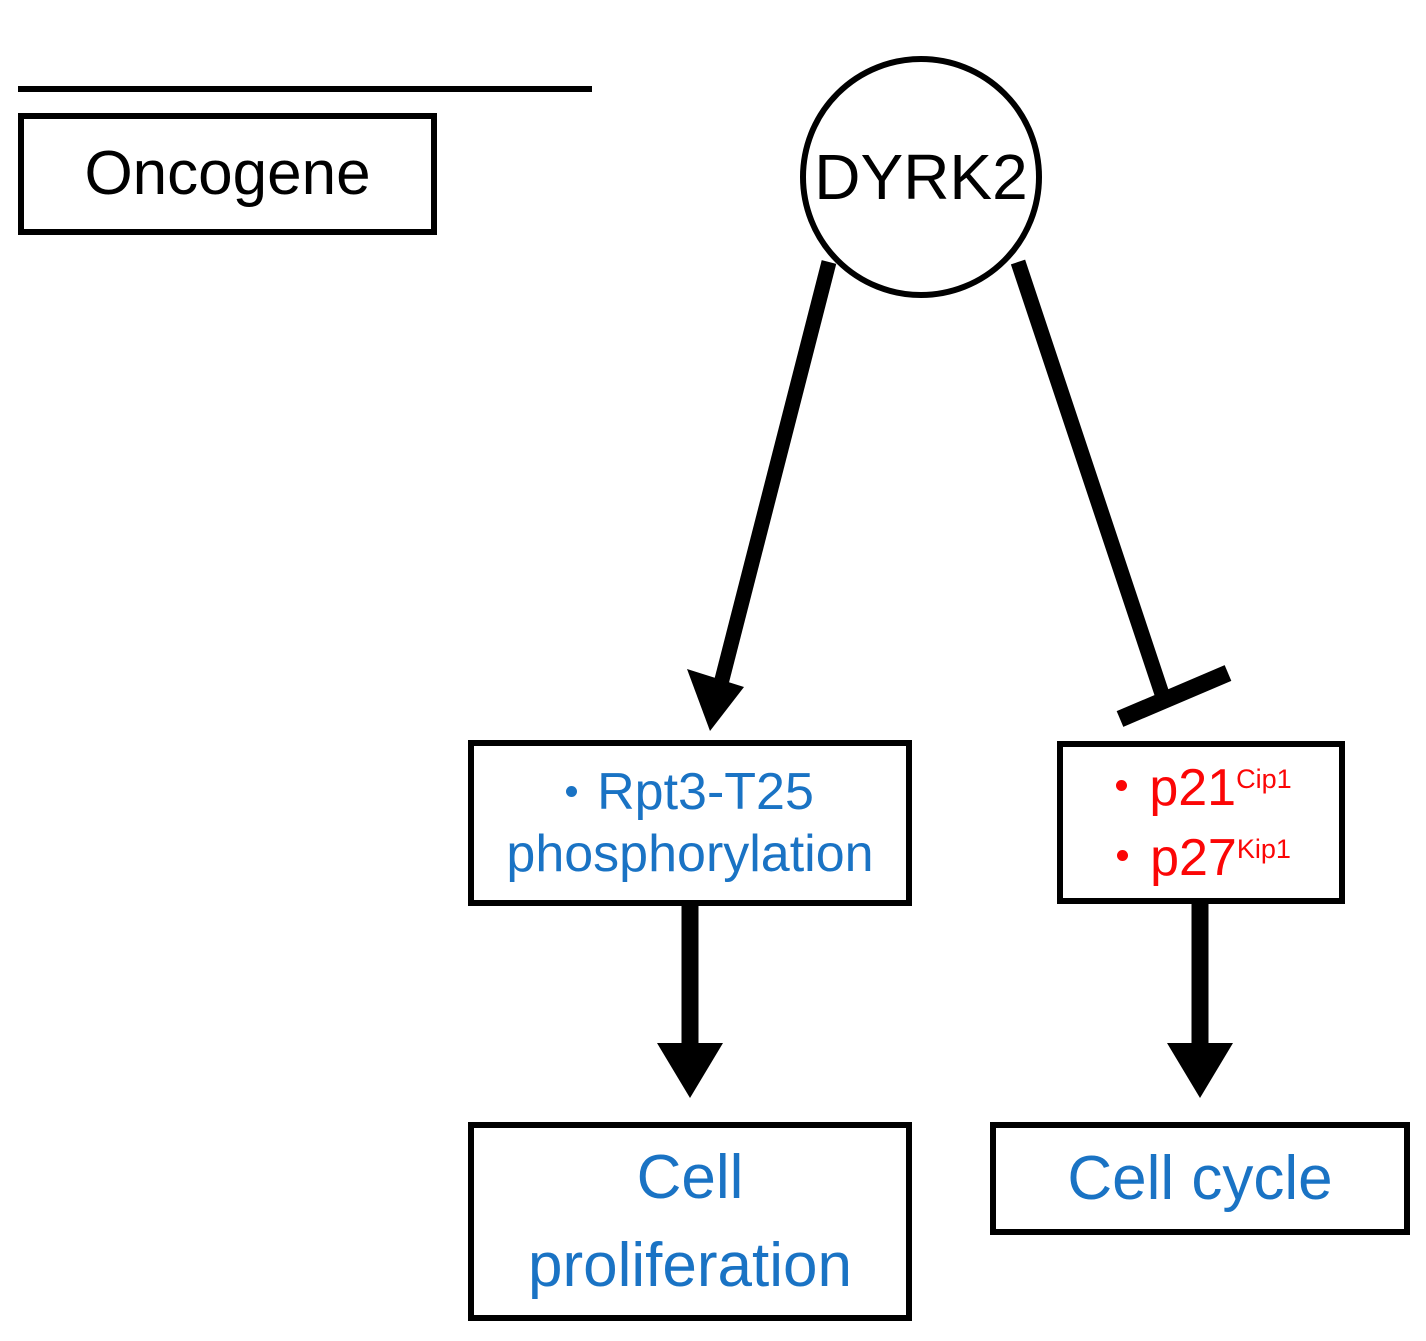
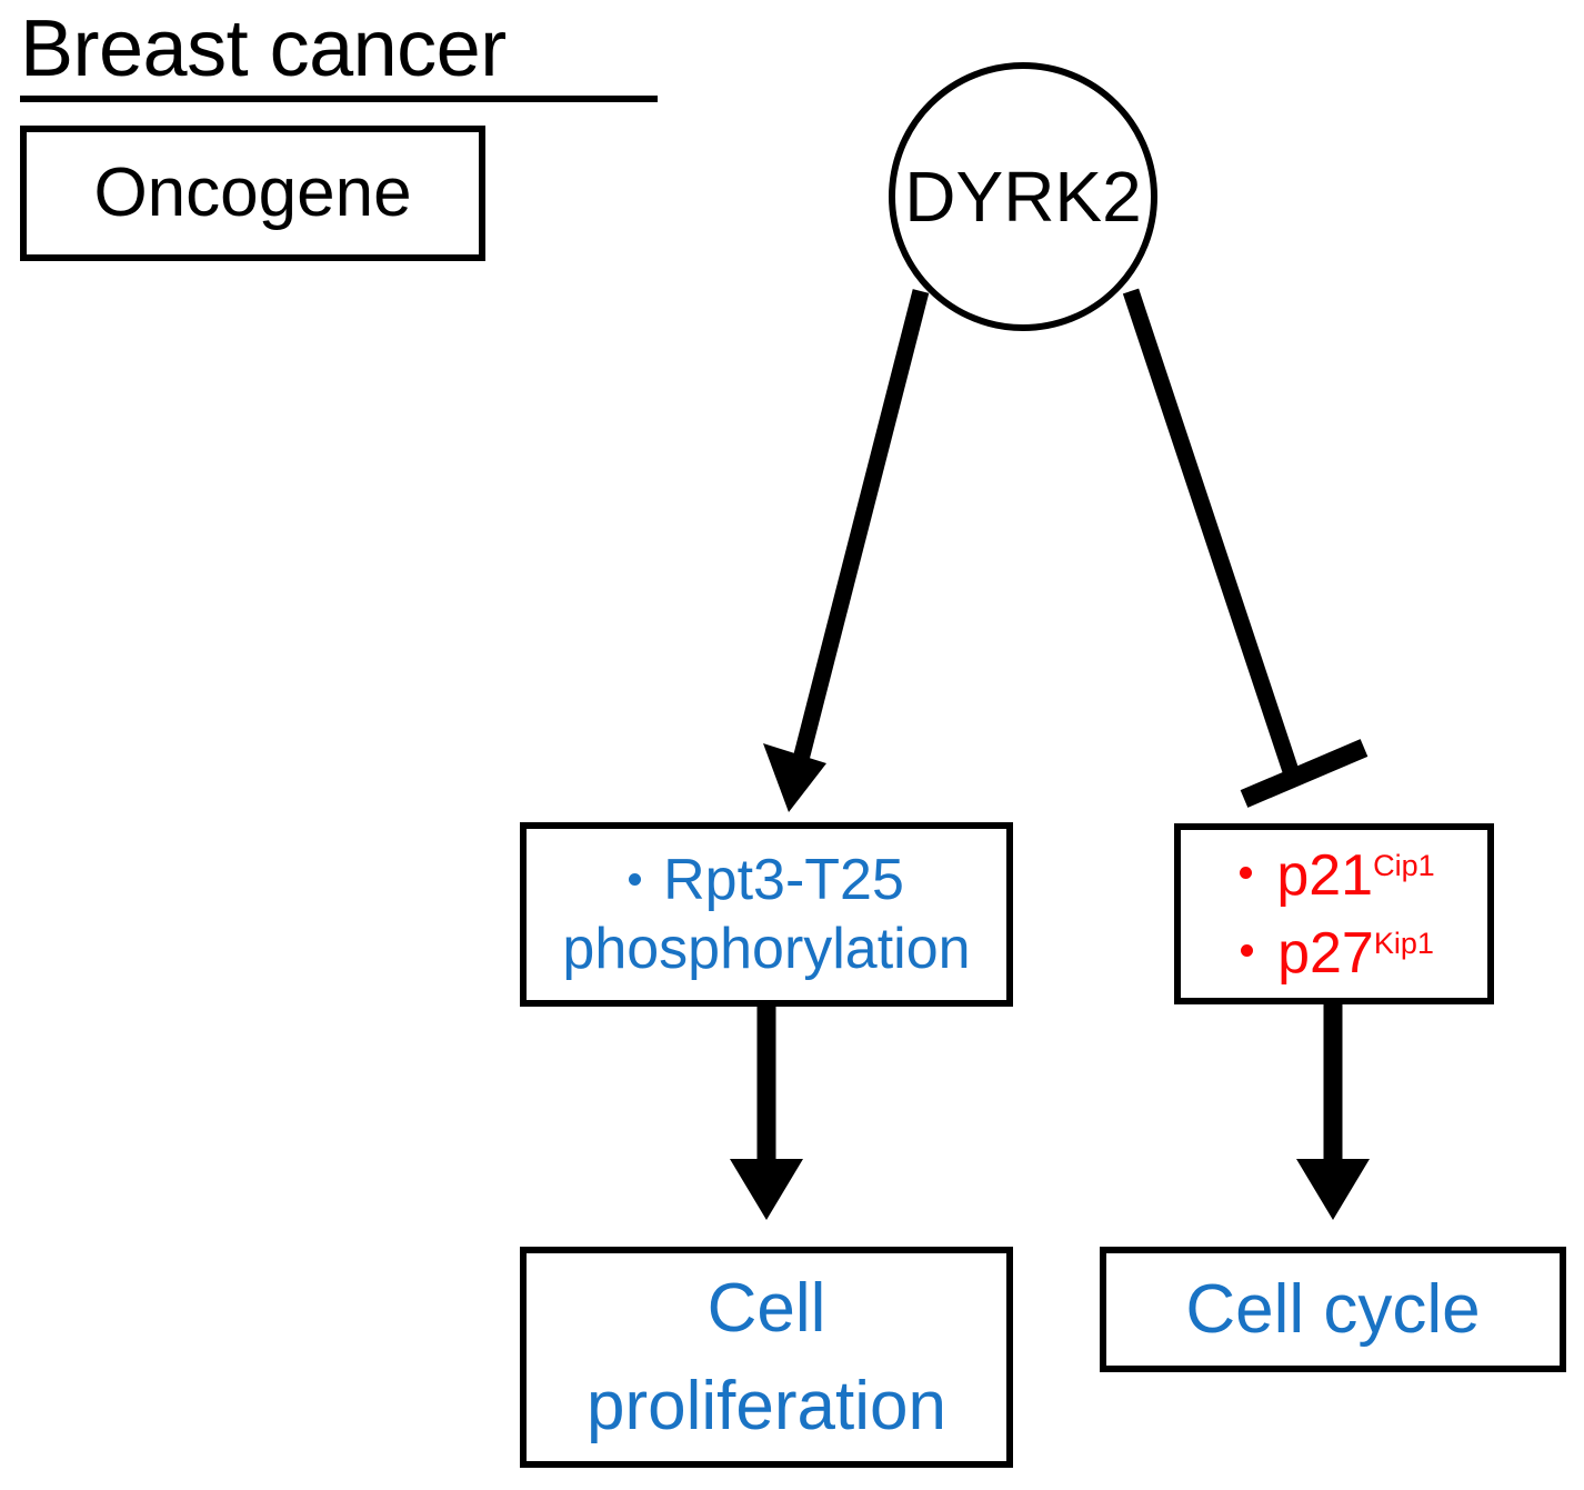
+ Breast cancer
  Oncogene
  DYRK2
  Rpt3-T25
  phosphorylation
  p21Cip1
  p27Kip1
  Cell
  proliferation
  Cell cycle
